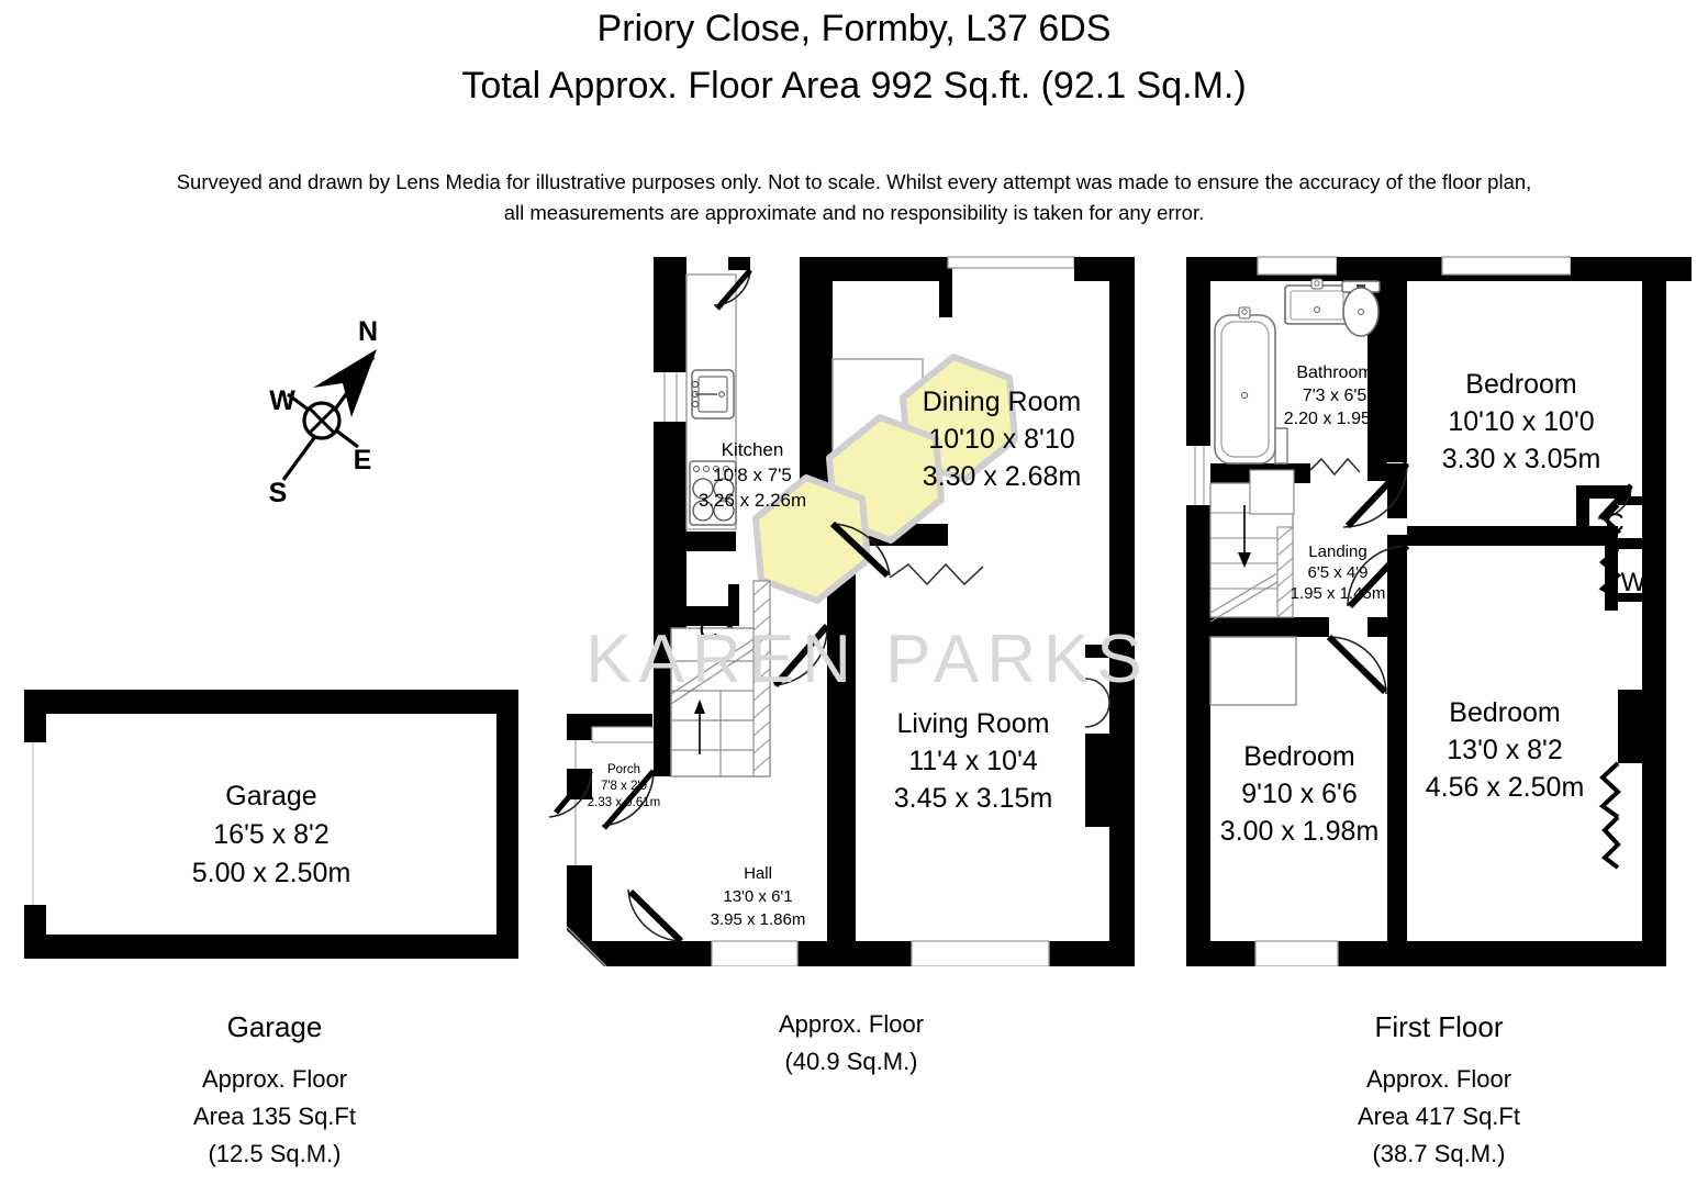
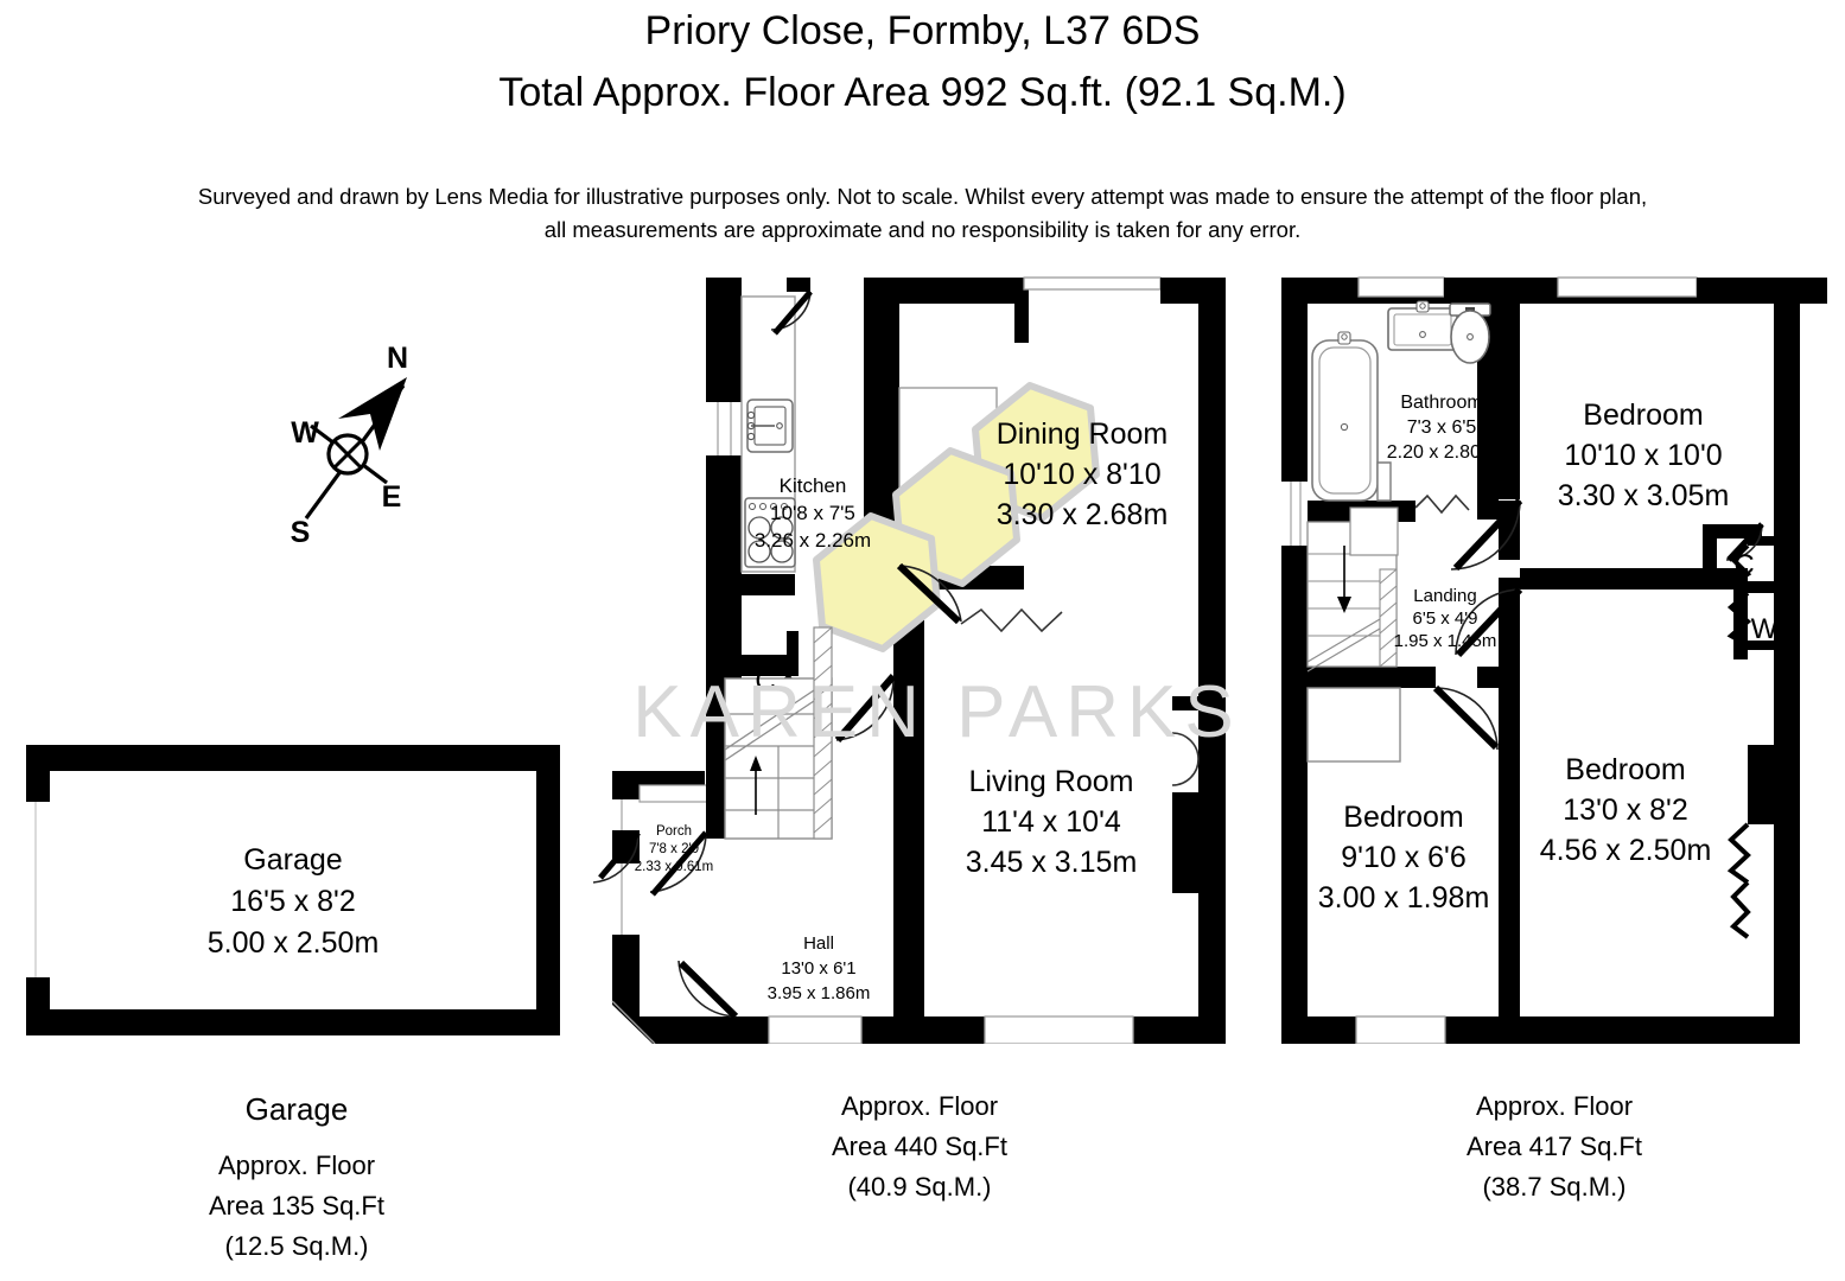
  Priory Close, Formby, L37 6DS
  Total Approx. Floor Area 992 Sq.ft. (92.1 Sq.M.)
- Surveyed and drawn by Lens Media for illustrative purposes only. Not to scale. Whilst every attempt was made to ensure the accuracy of the floor plan,
+ Surveyed and drawn by Lens Media for illustrative purposes only. Not to scale. Whilst every attempt was made to ensure the attempt of the floor plan,
  all measurements are approximate and no responsibility is taken for any error.
  N
  W
  E
  S
  Garage
  16'5 x 8'2
  5.00 x 2.50m
  Kitchen
  10'8 x 7'5
  3.26 x 2.26m
  Dining Room
  10'10 x 8'10
  3.30 x 2.68m
  Living Room
  11'4 x 10'4
  3.45 x 3.15m
  Hall
  13'0 x 6'1
  3.95 x 1.86m
  Porch
  7'8 x 2'0
  2.33 x 0.61m
  C
  Bathroom
  7'3 x 6'5
- 2.20 x 1.95m
+ 2.20 x 2.80m
  Bedroom
  10'10 x 10'0
  3.30 x 3.05m
  Landing
  6'5 x 4'9
  1.95 x 1.45m
  Bedroom
  9'10 x 6'6
  3.00 x 1.98m
  Bedroom
  13'0 x 8'2
  4.56 x 2.50m
  C
  W
  KAREN PARKS
  Garage
  Approx. Floor
  Area 135 Sq.Ft
  (12.5 Sq.M.)
  Approx. Floor
+ Area 440 Sq.Ft
  (40.9 Sq.M.)
- First Floor
  Approx. Floor
  Area 417 Sq.Ft
  (38.7 Sq.M.)
